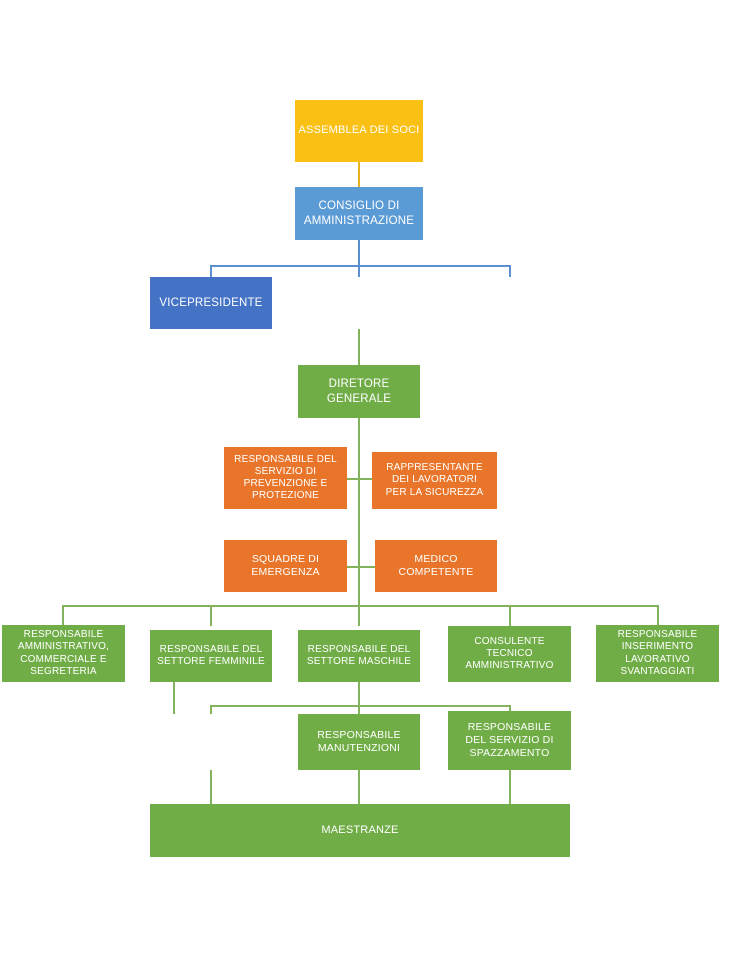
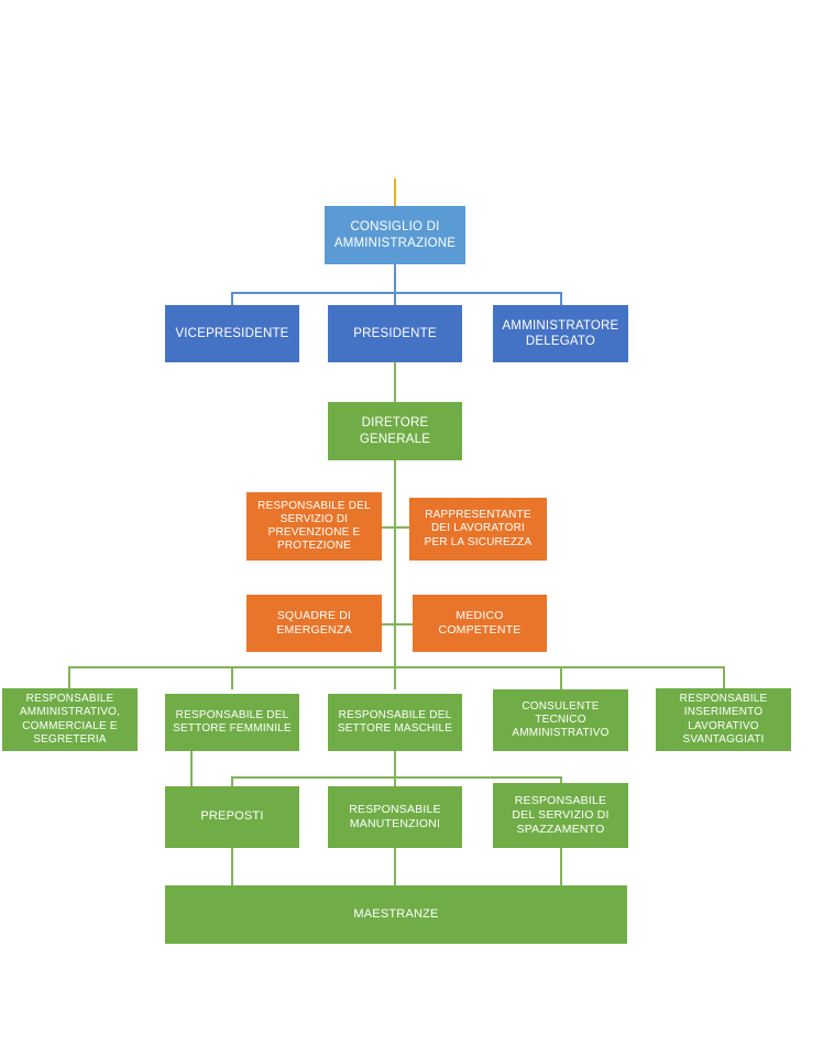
- ASSEMBLEA DEI SOCI
  CONSIGLIO DI
  AMMINISTRAZIONE
  VICEPRESIDENTE
+ PRESIDENTE
+ AMMINISTRATORE
+ DELEGATO
  DIRETORE
  GENERALE
  RESPONSABILE DEL
  SERVIZIO DI
  PREVENZIONE E
  PROTEZIONE
  RAPPRESENTANTE
  DEI LAVORATORI
  PER LA SICUREZZA
  SQUADRE DI
  EMERGENZA
  MEDICO
  COMPETENTE
  RESPONSABILE
  AMMINISTRATIVO,
  COMMERCIALE E
  SEGRETERIA
  RESPONSABILE DEL
  SETTORE FEMMINILE
  RESPONSABILE DEL
  SETTORE MASCHILE
  CONSULENTE
  TECNICO
  AMMINISTRATIVO
  RESPONSABILE
  INSERIMENTO
  LAVORATIVO
  SVANTAGGIATI
+ PREPOSTI
  RESPONSABILE
  MANUTENZIONI
  RESPONSABILE
  DEL SERVIZIO DI
  SPAZZAMENTO
  MAESTRANZE
